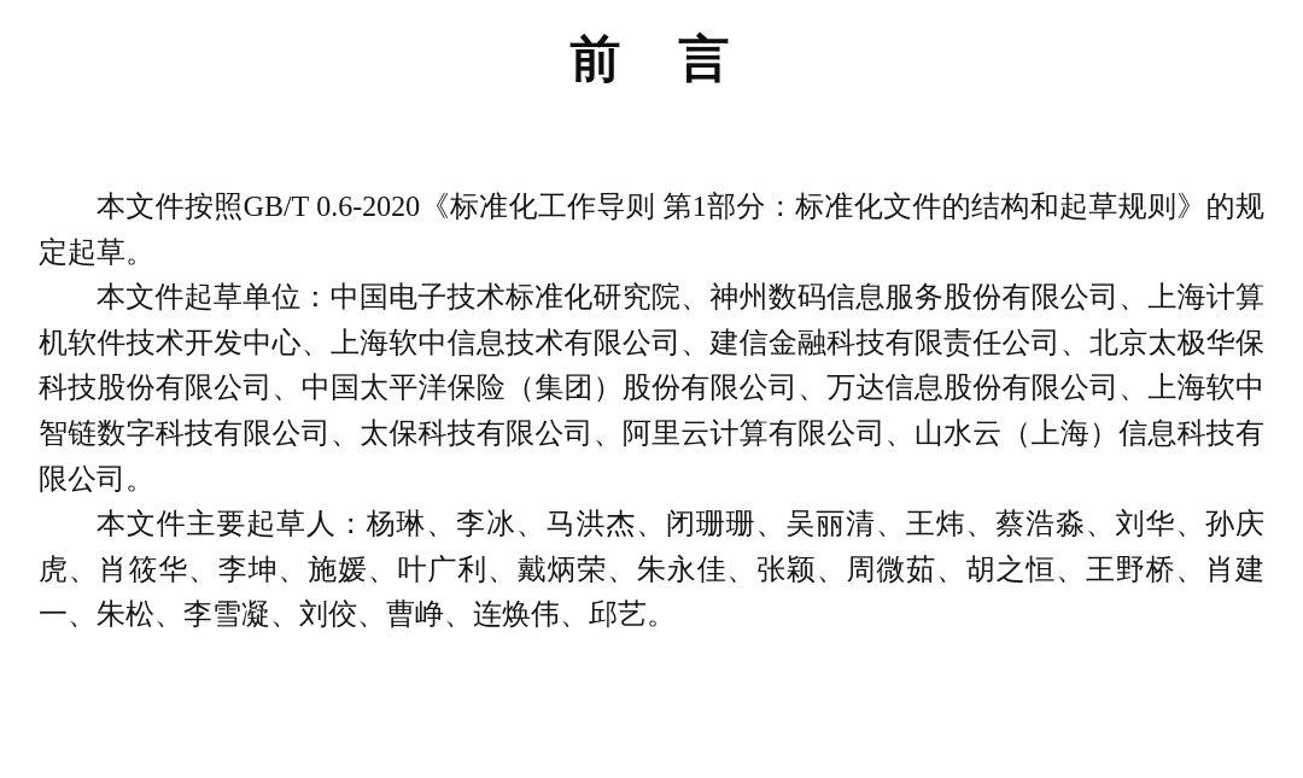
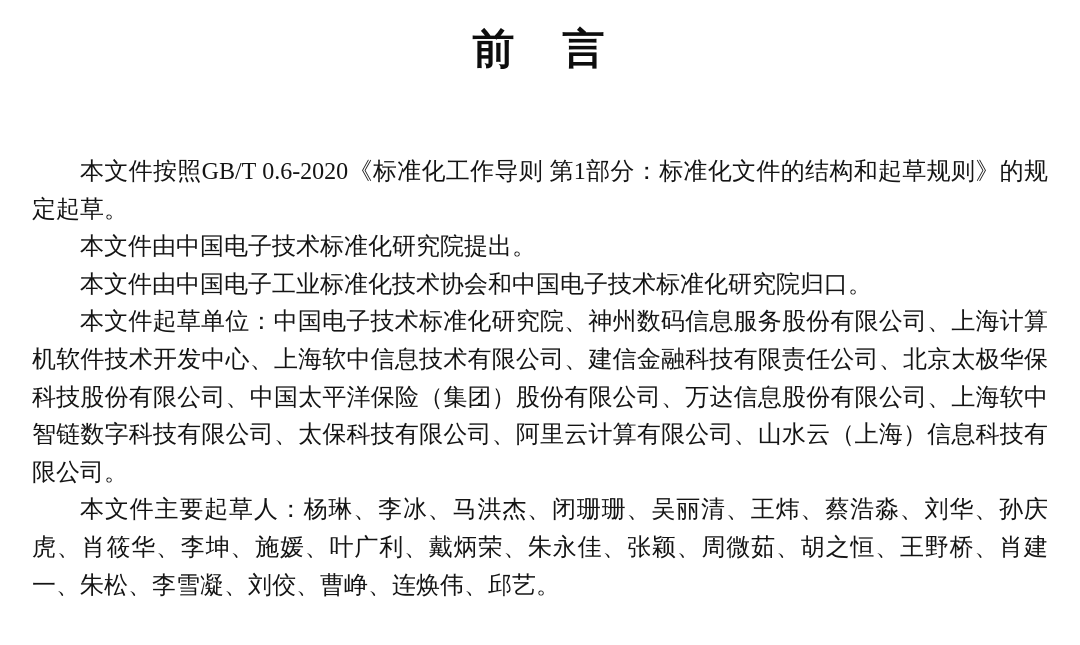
  前 言
  本文件按照GB/T 0.6-2020《标准化工作导则 第1部分：标准化文件的结构和起草规则》的规定起草。
+ 本文件由中国电子技术标准化研究院提出。
+ 本文件由中国电子工业标准化技术协会和中国电子技术标准化研究院归口。
  本文件起草单位：中国电子技术标准化研究院、神州数码信息服务股份有限公司、上海计算机软件技术开发中心、上海软中信息技术有限公司、建信金融科技有限责任公司、北京太极华保科技股份有限公司、中国太平洋保险（集团）股份有限公司、万达信息股份有限公司、上海软中智链数字科技有限公司、太保科技有限公司、阿里云计算有限公司、山水云（上海）信息科技有限公司。
  本文件主要起草人：杨琳、李冰、马洪杰、闭珊珊、吴丽清、王炜、蔡浩淼、刘华、孙庆虎、肖筱华、李坤、施媛、叶广利、戴炳荣、朱永佳、张颖、周微茹、胡之恒、王野桥、肖建一、朱松、李雪凝、刘佼、曹峥、连焕伟、邱艺。
